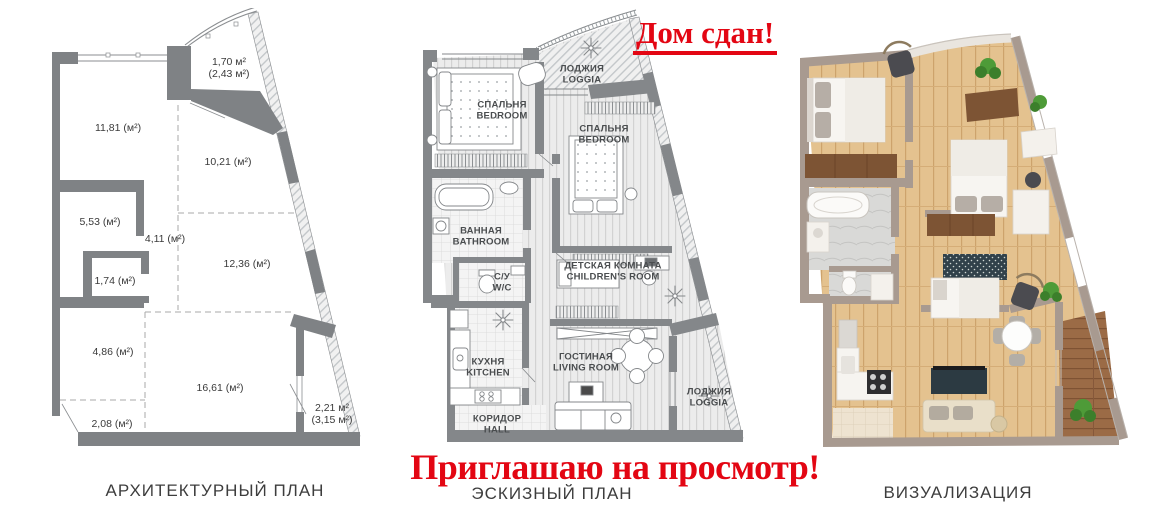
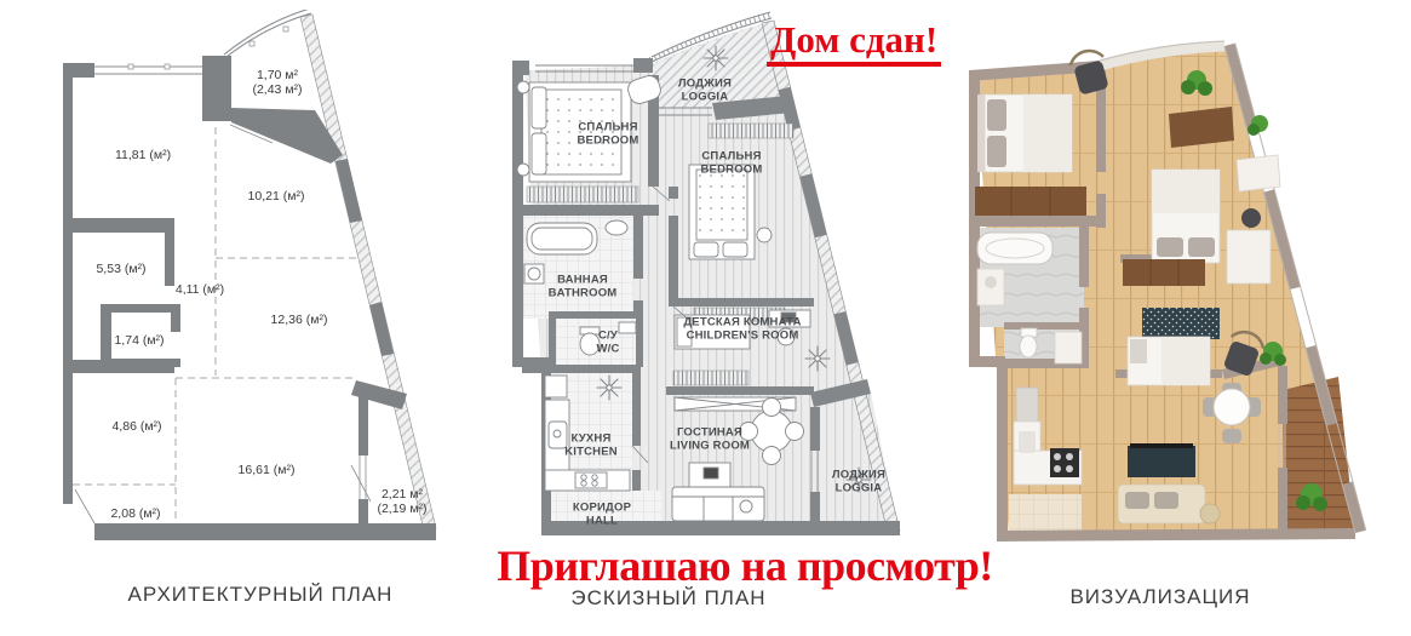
  11,81 (м²)
  10,21 (м²)
  5,53 (м²)
  4,11 (м²)
  1,74 (м²)
  12,36 (м²)
  4,86 (м²)
  16,61 (м²)
  2,08 (м²)
  2,21 м²
- (3,15 м²)
+ (2,19 м²)
  1,70 м²
  (2,43 м²)
  ЛОДЖИЯ
  LOGGIA
  СПАЛЬНЯ
  BEDROOM
  СПАЛЬНЯ
  BEDROOM
  ВАННАЯ
  BATHROOM
  С/У
  W/C
  ДЕТСКАЯ КОМНАТА
  CHILDREN'S ROOM
  КУХНЯ
  KITCHEN
  ГОСТИНАЯ
  LIVING ROOM
  КОРИДОР
  HALL
  ЛОДЖИЯ
  LOGGIA
  Дом сдан!
  Приглашаю на просмотр!
  АРХИТЕКТУРНЫЙ ПЛАН
  ЭСКИЗНЫЙ ПЛАН
  ВИЗУАЛИЗАЦИЯ
